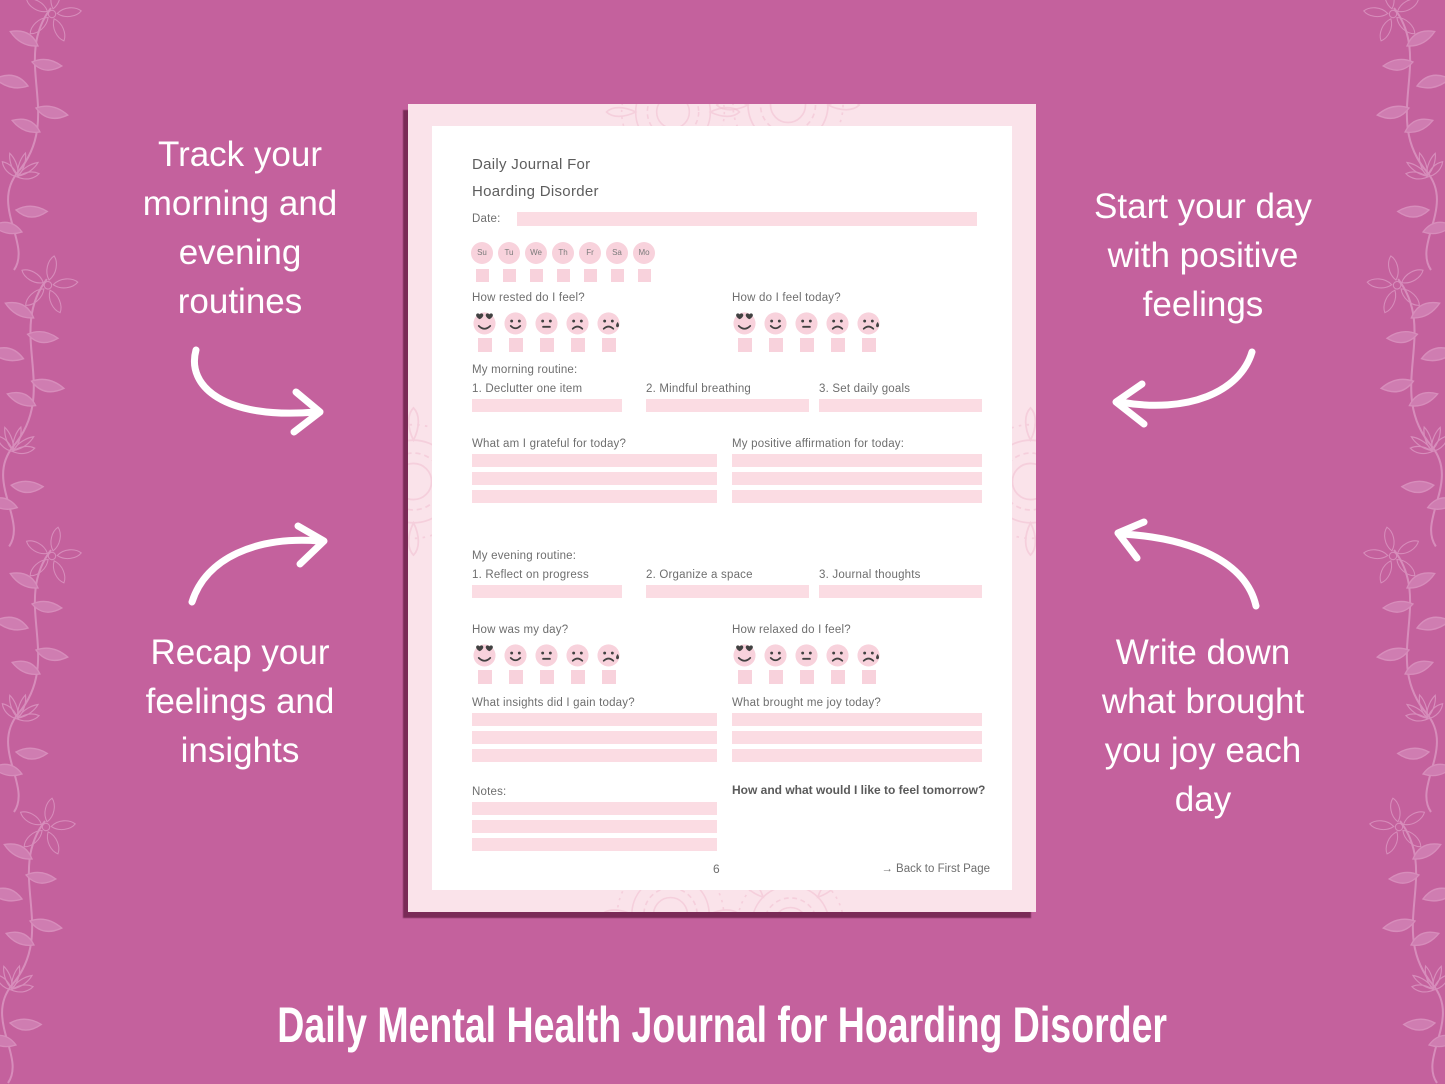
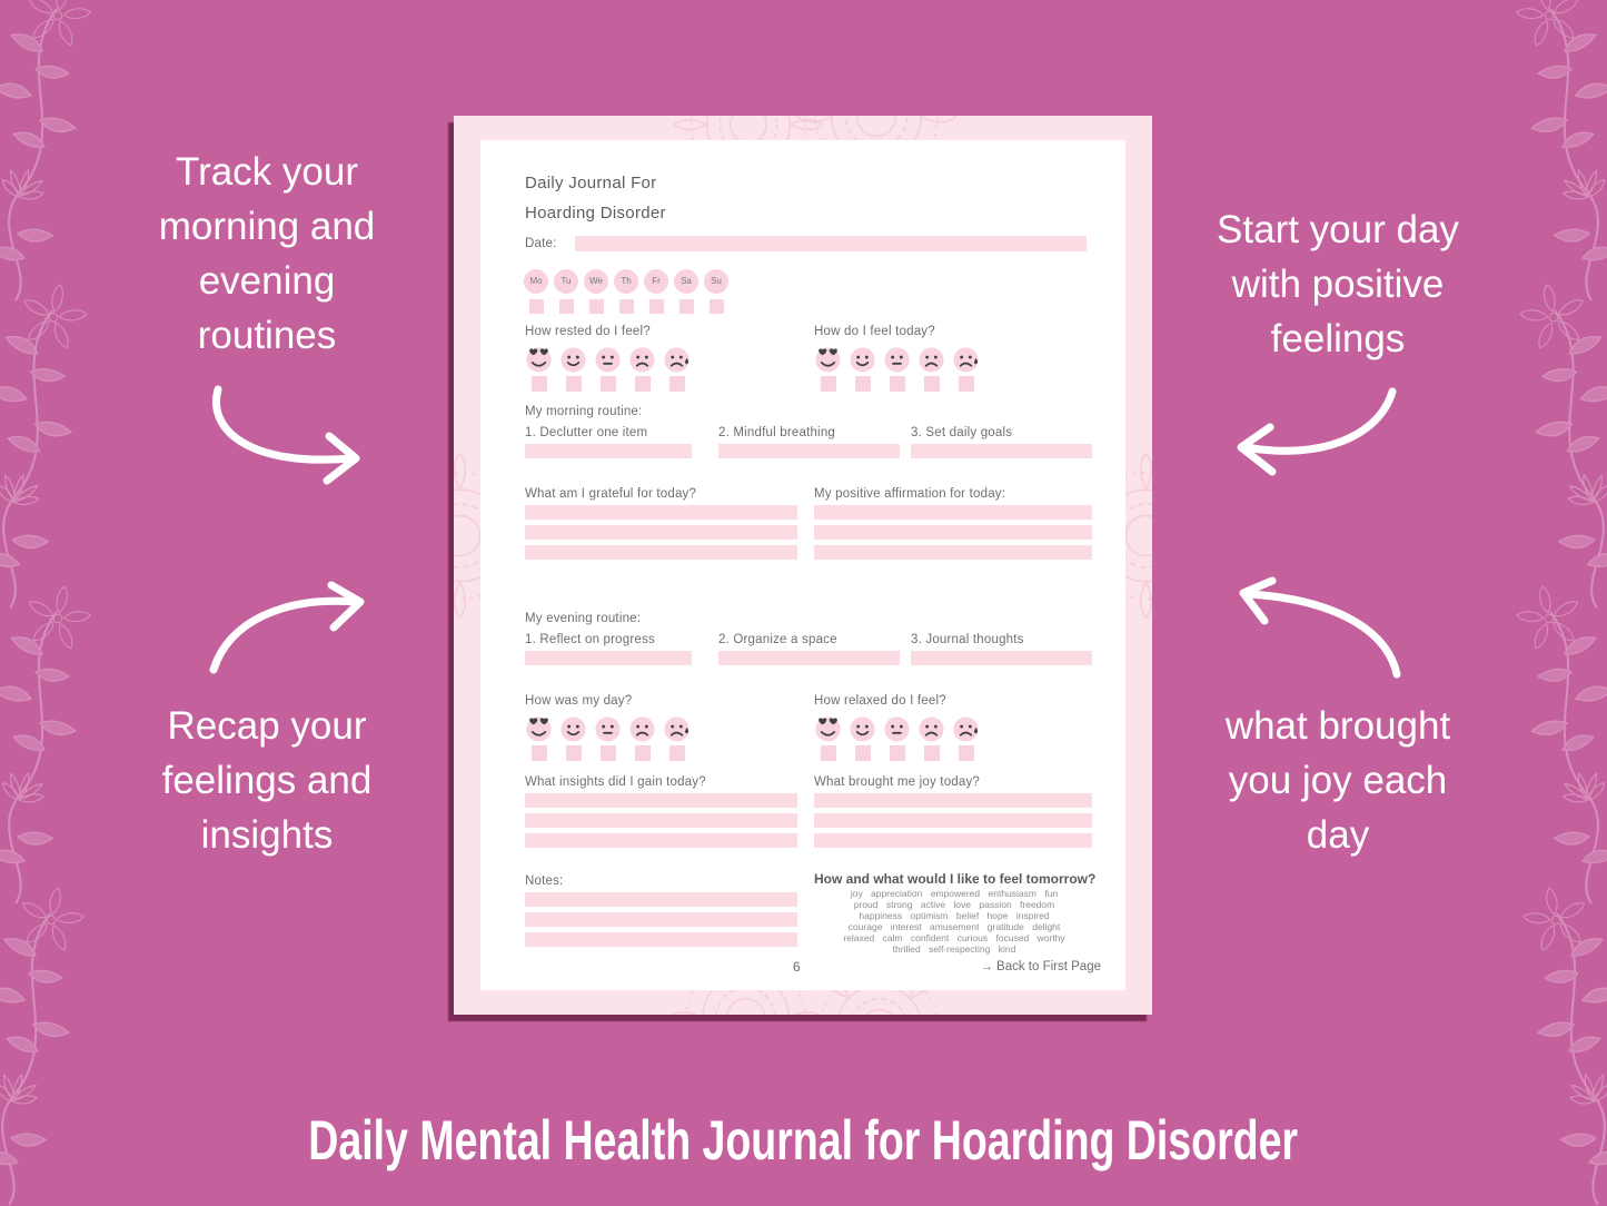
  Track your
  morning and
  evening
  routines
  Start your day
  with positive
  feelings
  Recap your
  feelings and
  insights
- Write down
  what brought
  you joy each
  day
  Daily Journal For
  Hoarding Disorder
  Date:
- Su
+ Mo
  Tu
  We
  Th
  Fr
  Sa
- Mo
+ Su
  How rested do I feel?
  How do I feel today?
  My morning routine:
  1. Declutter one item
  2. Mindful breathing
  3. Set daily goals
  What am I grateful for today?
  My positive affirmation for today:
  My evening routine:
  1. Reflect on progress
  2. Organize a space
  3. Journal thoughts
  How was my day?
  How relaxed do I feel?
  What insights did I gain today?
  What brought me joy today?
  Notes:
  How and what would I like to feel tomorrow?
+ joy appreciation empowered enthusiasm fun
+ proud strong active love passion freedom
+ happiness optimism belief hope inspired
+ courage interest amusement gratitude delight
+ relaxed calm confident curious focused worthy
+ thrilled self-respecting kind
  6
  → Back to First Page
  Daily Mental Health Journal for Hoarding Disorder
